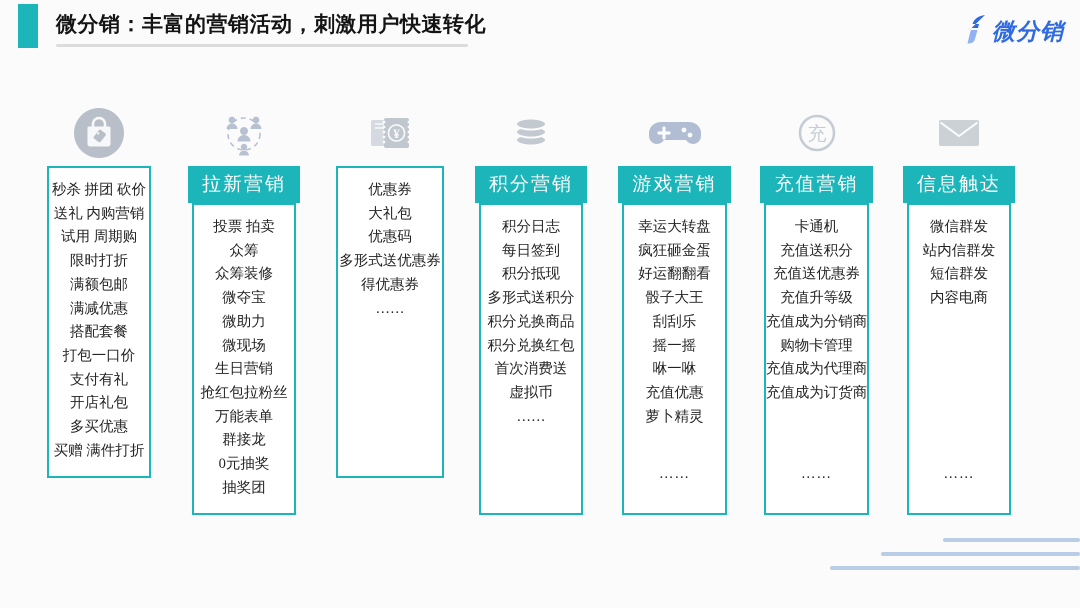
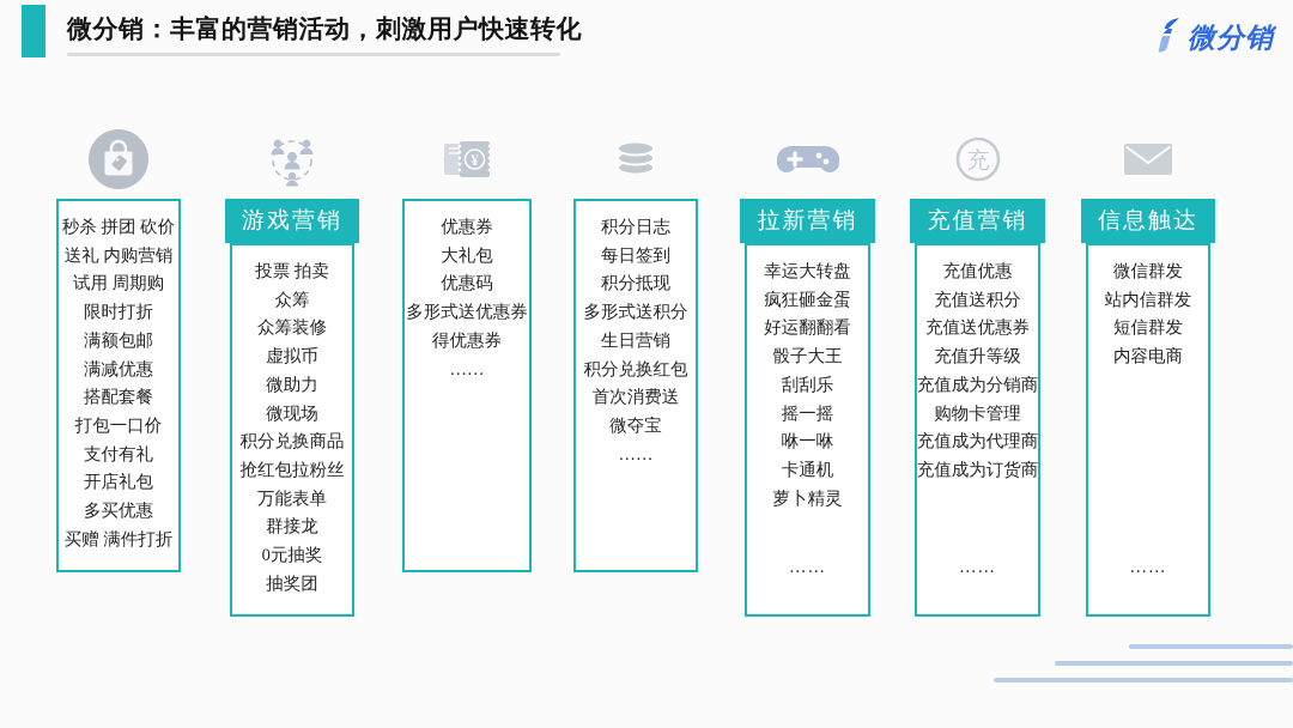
  微分销：丰富的营销活动，刺激用户快速转化
  微分销
  秒杀 拼团 砍价
  送礼 内购营销
  试用 周期购
  限时打折
  满额包邮
  满减优惠
  搭配套餐
  打包一口价
  支付有礼
  开店礼包
  多买优惠
  买赠 满件打折
- 拉新营销
+ 游戏营销
  投票 拍卖
  众筹
  众筹装修
- 微夺宝
+ 虚拟币
  微助力
  微现场
- 生日营销
+ 积分兑换商品
  抢红包拉粉丝
  万能表单
  群接龙
  0元抽奖
  抽奖团
  ¥
  优惠券
  大礼包
  优惠码
  多形式送优惠券
  得优惠券
  ……
- 积分营销
  积分日志
  每日签到
  积分抵现
  多形式送积分
- 积分兑换商品
+ 生日营销
  积分兑换红包
  首次消费送
- 虚拟币
+ 微夺宝
  ……
- 游戏营销
+ 拉新营销
  幸运大转盘
  疯狂砸金蛋
  好运翻翻看
  骰子大王
  刮刮乐
  摇一摇
  咻一咻
- 充值优惠
+ 卡通机
  萝卜精灵
  ……
  充
  充值营销
- 卡通机
+ 充值优惠
  充值送积分
  充值送优惠券
  充值升等级
  充值成为分销商
  购物卡管理
  充值成为代理商
  充值成为订货商
  ……
  信息触达
  微信群发
  站内信群发
  短信群发
  内容电商
  ……
